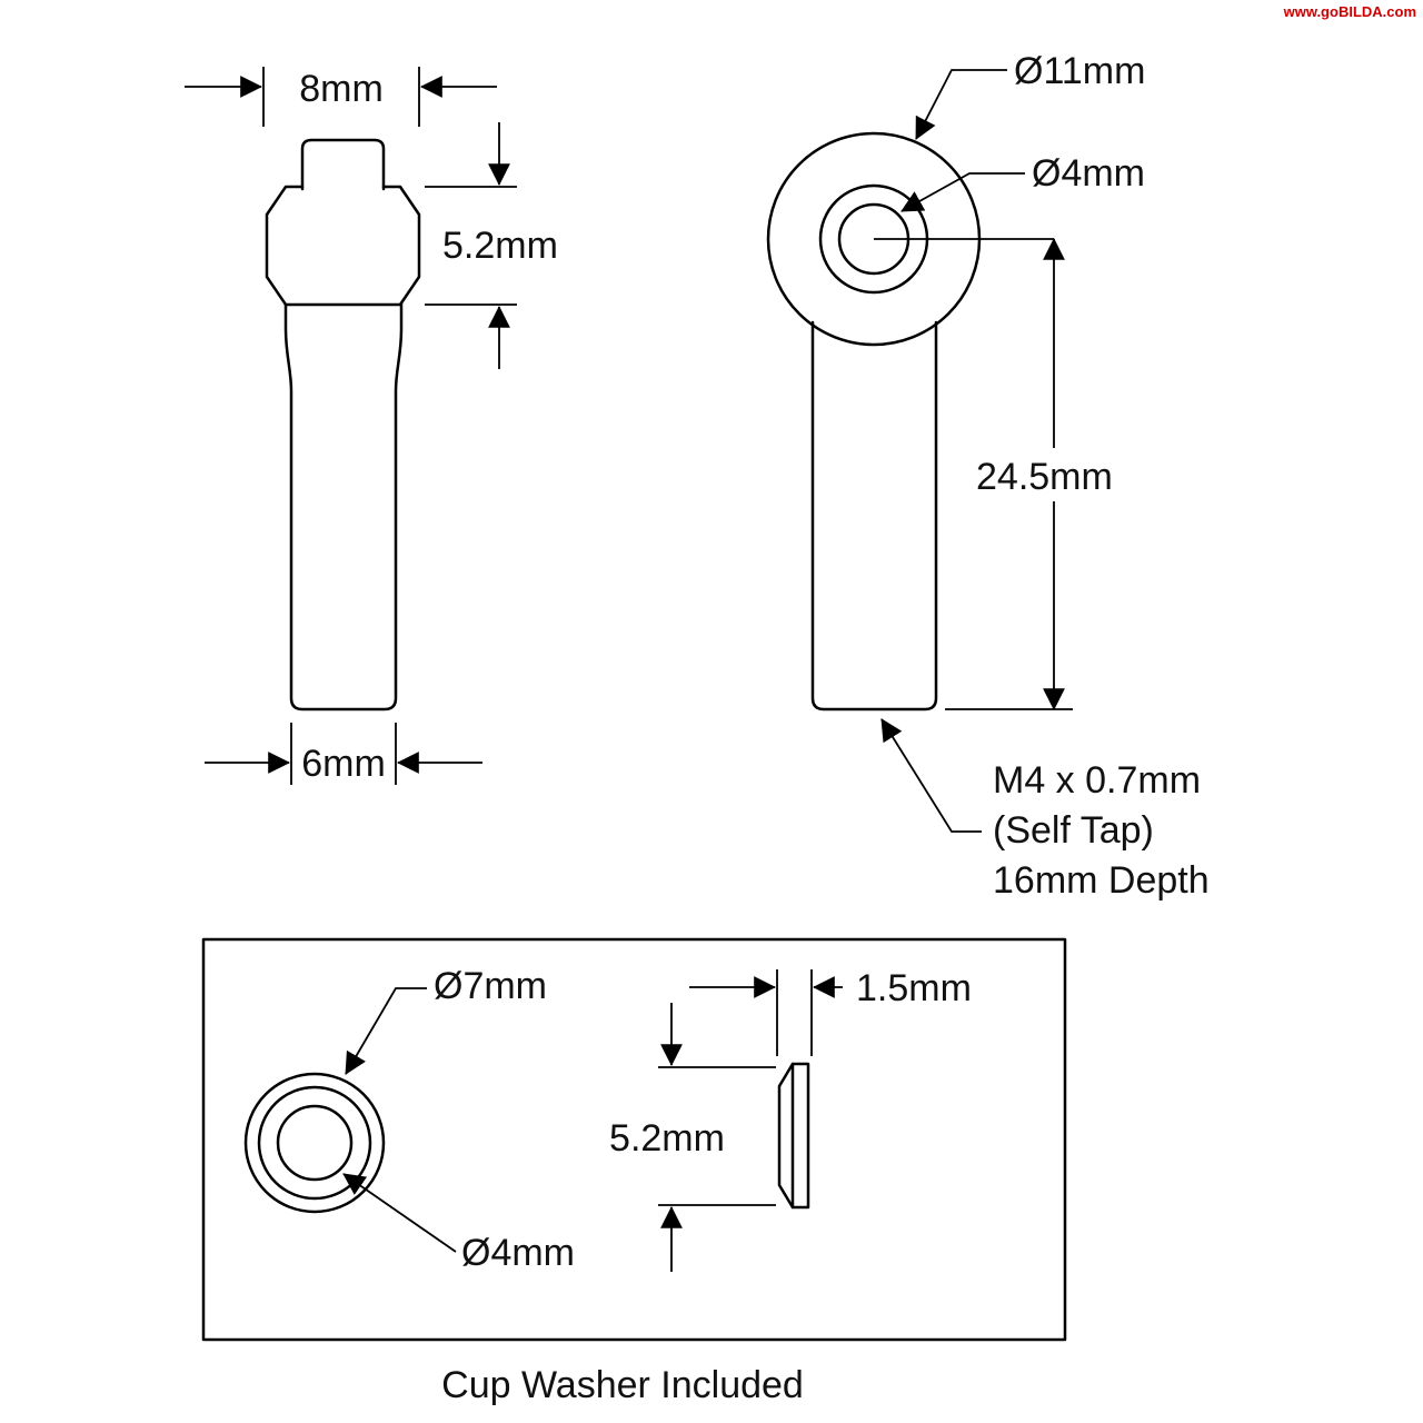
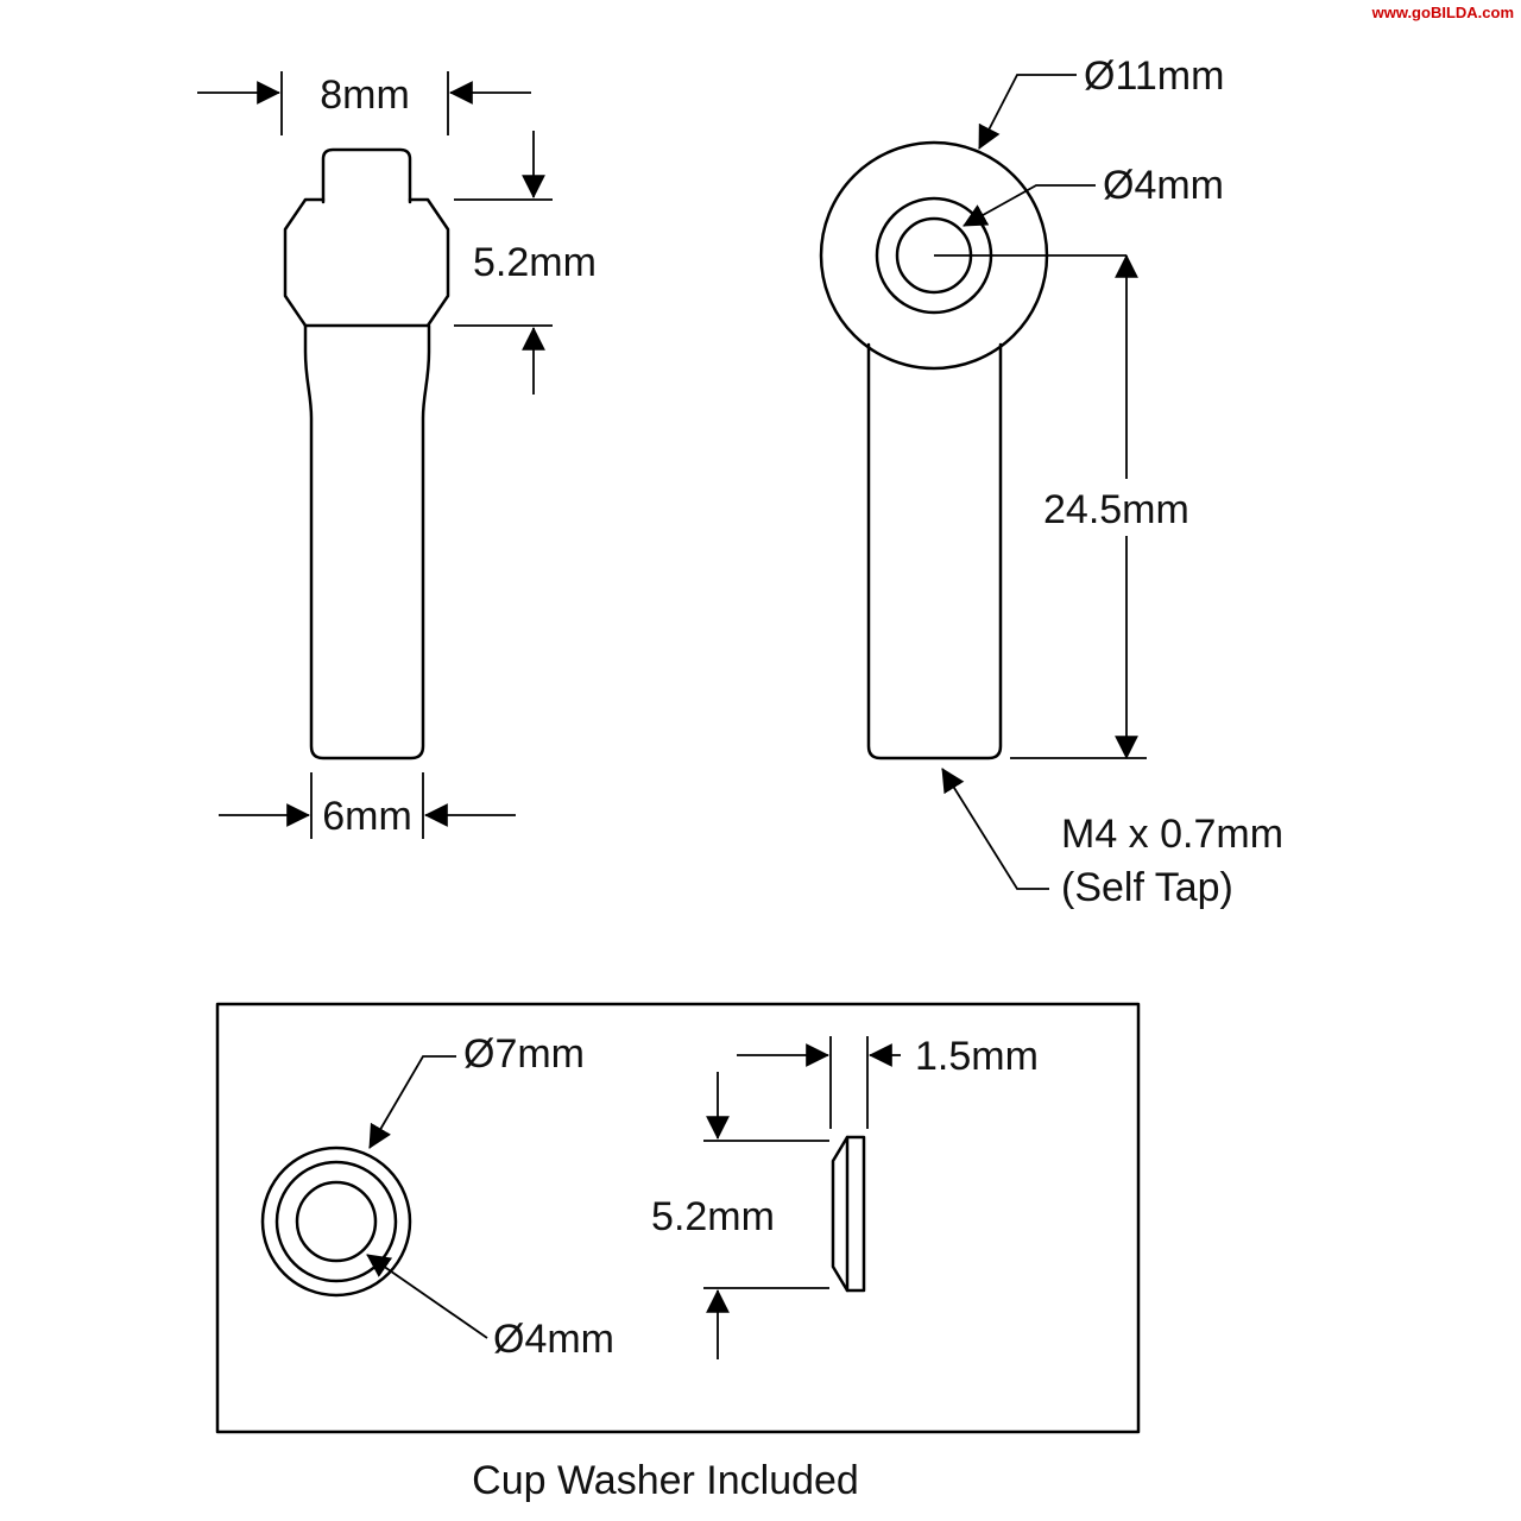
  8mm
  5.2mm
  6mm
  Ø11mm
  Ø4mm
  24.5mm
  M4 x 0.7mm
  (Self Tap)
- 16mm Depth
  Ø7mm
  Ø4mm
  1.5mm
  5.2mm
  Cup Washer Included
  www.goBILDA.com
